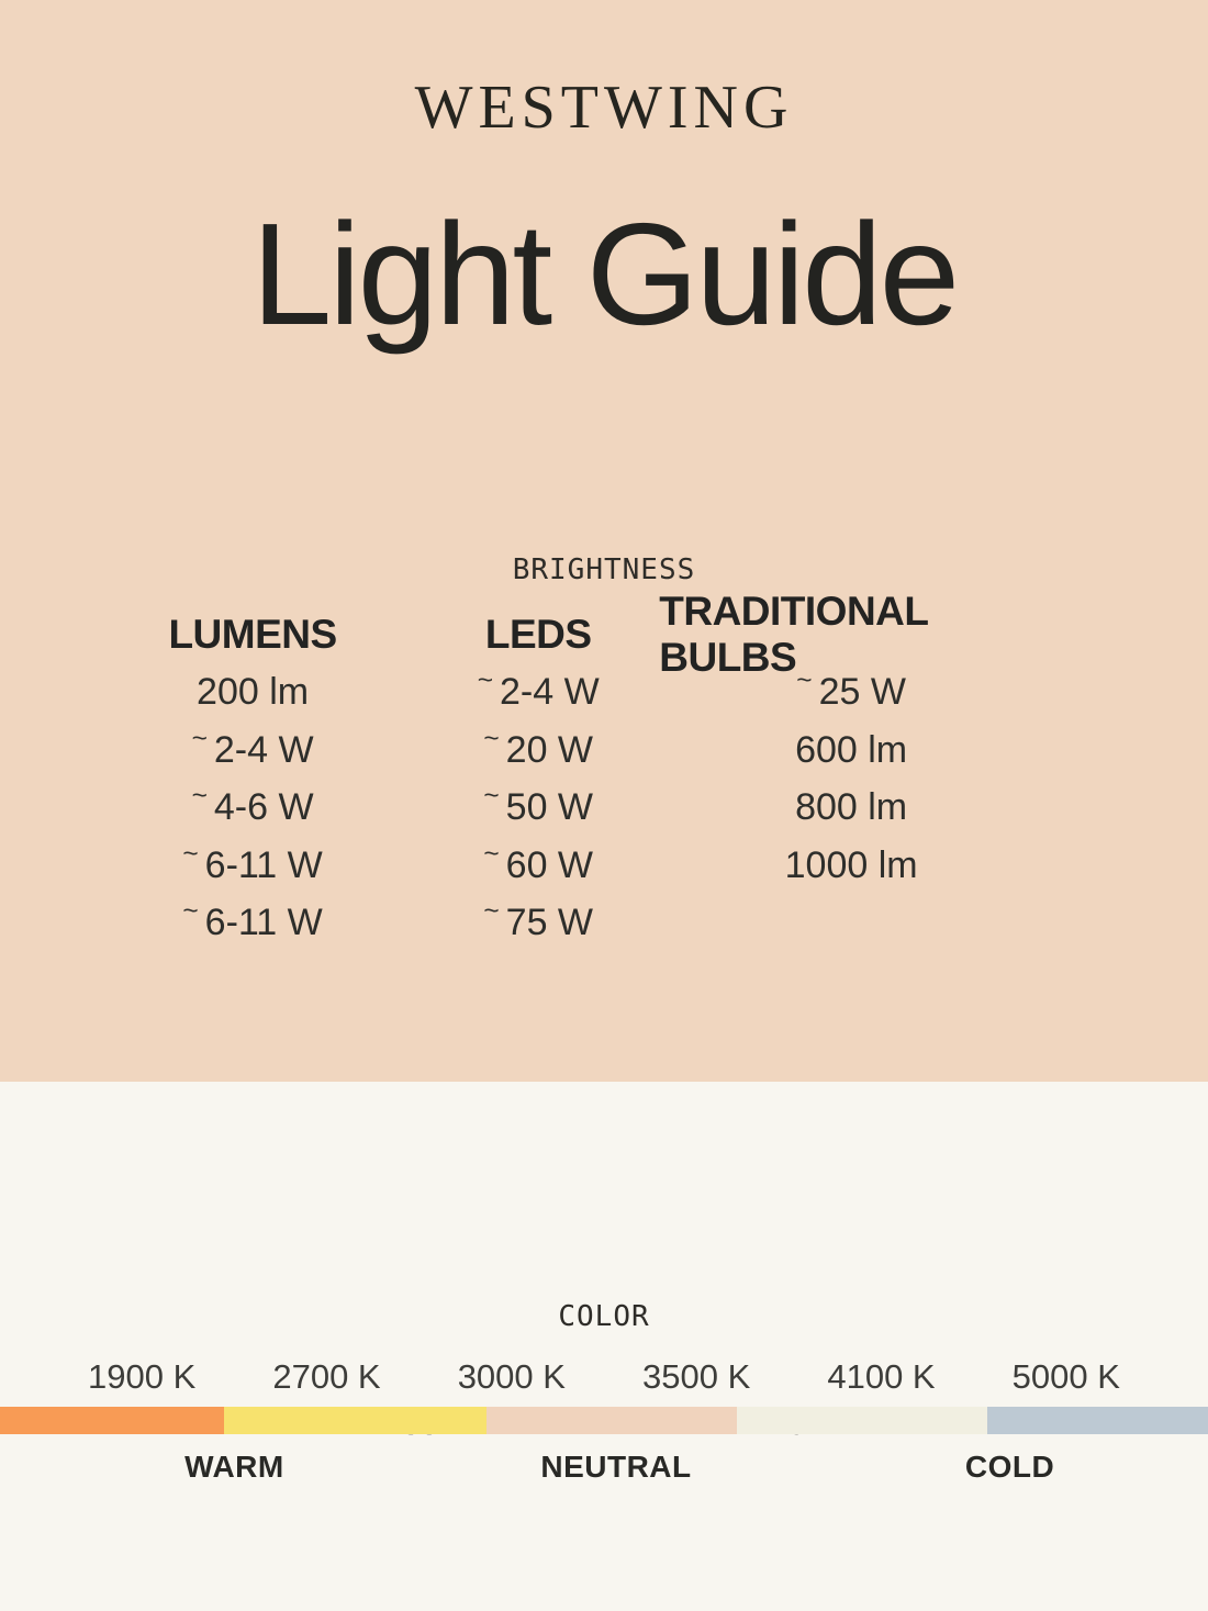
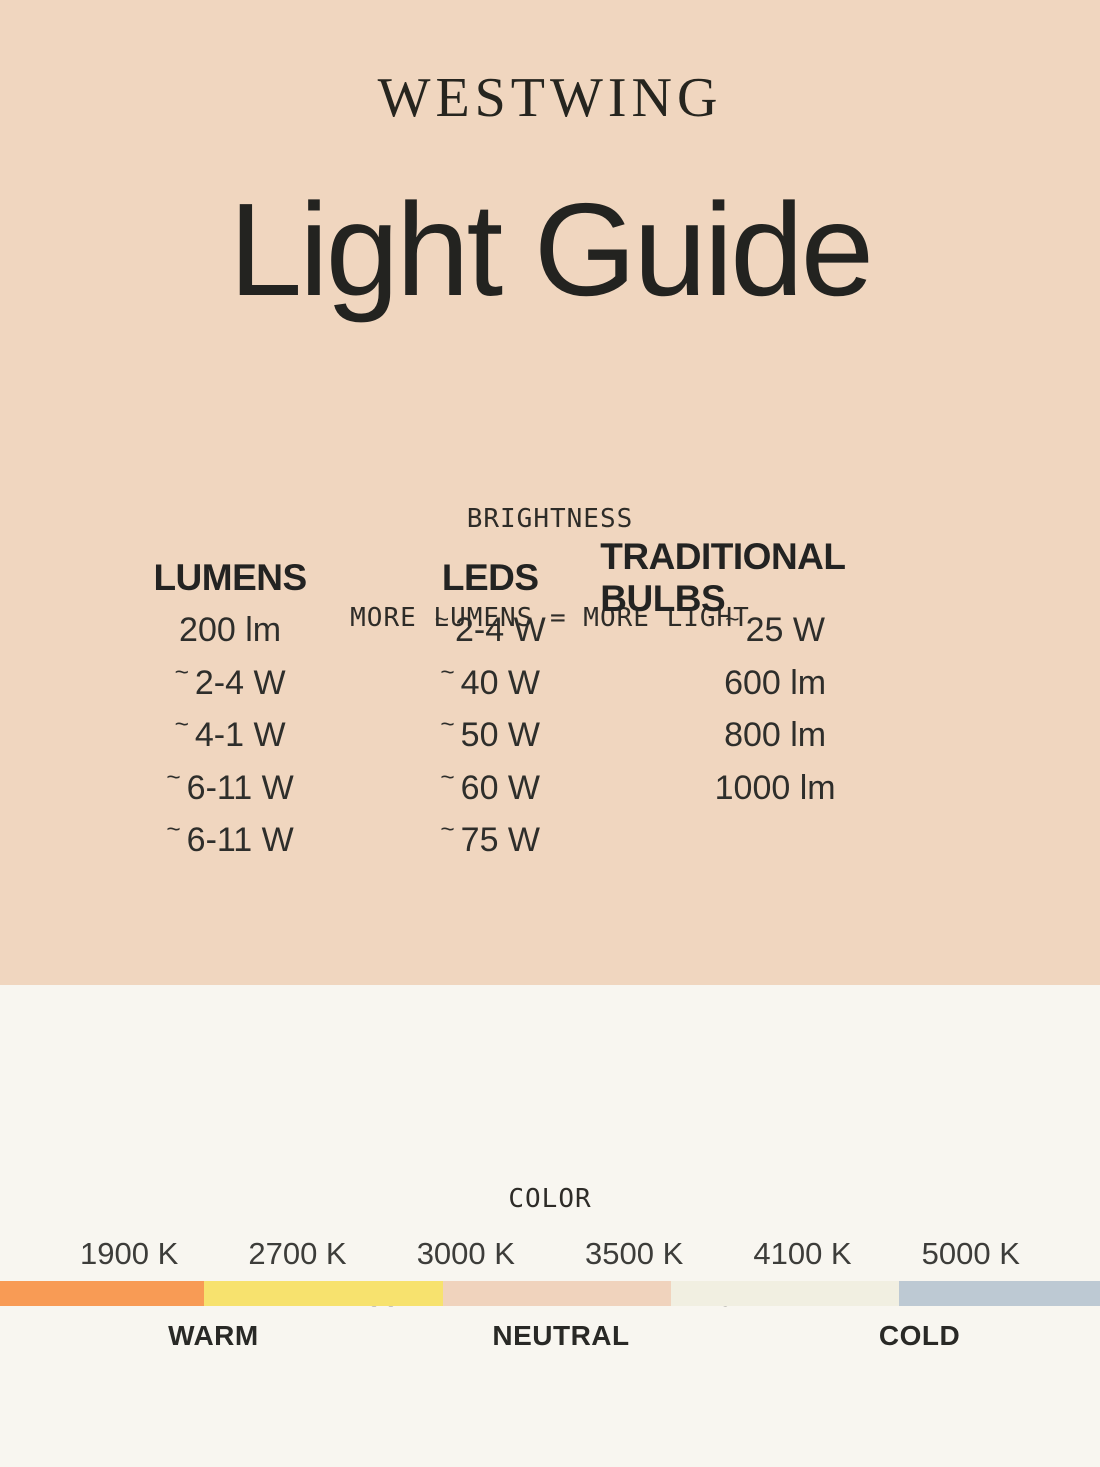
  WESTWING
  Light Guide
  BRIGHTNESS
+ MORE LUMENS = MORE LIGHT
  LUMENS
  LEDS
  TRADITIONAL BULBS
  200 lm
  ~
  2-4 W
  ~
  25 W
  ~
  2-4 W
  ~
- 20 W
+ 40 W
  600 lm
  ~
- 4-6 W
+ 4-1 W
  ~
  50 W
  800 lm
  ~
  6-11 W
  ~
  60 W
  1000 lm
  ~
  6-11 W
  ~
  75 W
  COLOR
  1900 K
  2700 K
  3000 K
  3500 K
  4100 K
  5000 K
  WARM
  NEUTRAL
  COLD
